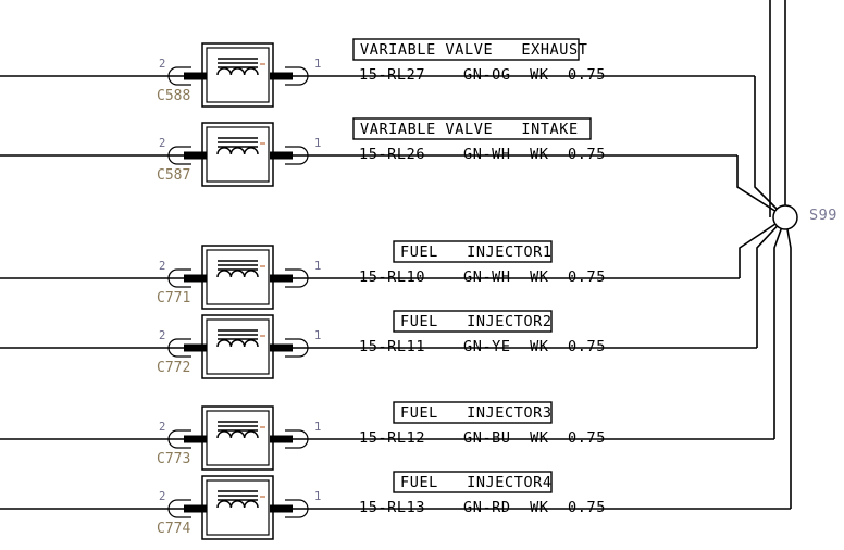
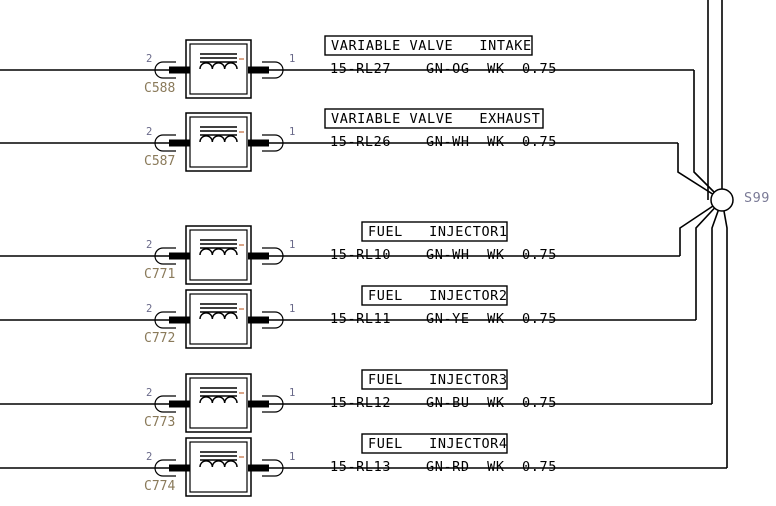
- VARIABLE VALVE EXHAUST
+ VARIABLE VALVE INTAKE
  15-RL27 GN-OG WK 0.75
  2
  1
  C588
- VARIABLE VALVE INTAKE
+ VARIABLE VALVE EXHAUST
  15-RL26 GN-WH WK 0.75
  2
  1
  C587
  FUEL INJECTOR1
  15-RL10 GN-WH WK 0.75
  2
  1
  C771
  FUEL INJECTOR2
  15-RL11 GN-YE WK 0.75
  2
  1
  C772
  FUEL INJECTOR3
  15-RL12 GN-BU WK 0.75
  2
  1
  C773
  FUEL INJECTOR4
  15-RL13 GN-RD WK 0.75
  2
  1
  C774
  S99
